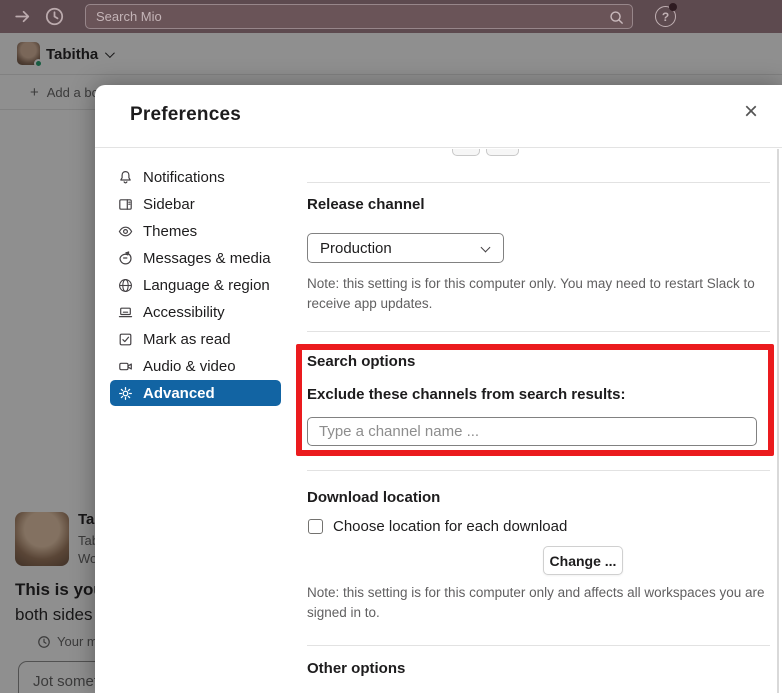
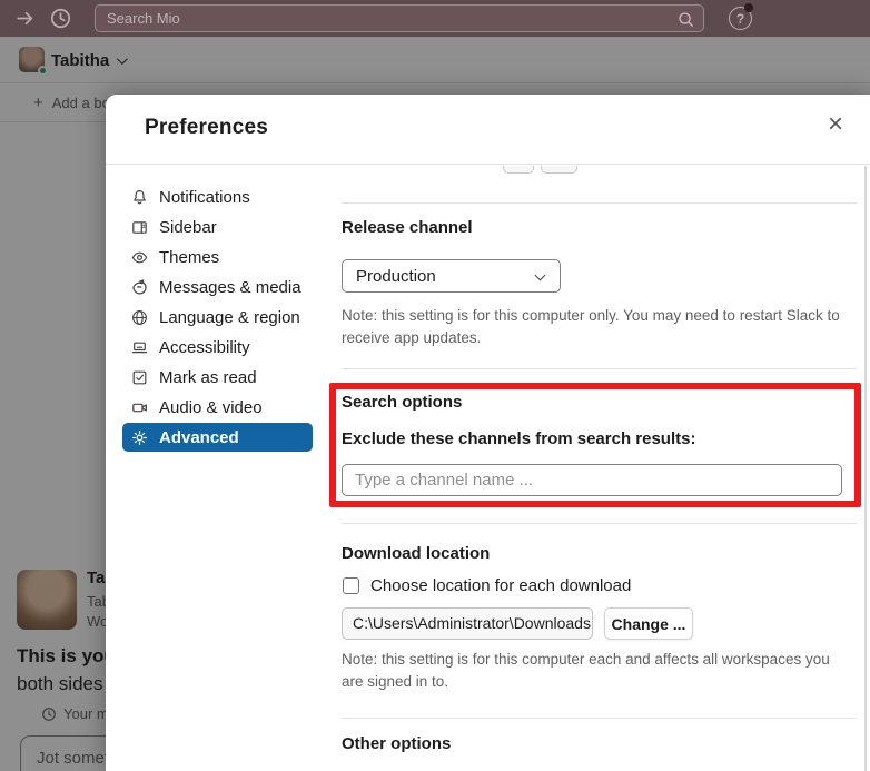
  Tabitha
  +
  Wo
  This is yo
  both sides
  Your m
  Jot some
  Search Mio
  ?
  Preferences
  ×
  Notifications
  Sidebar
  Themes
  Messages & media
  Language & region
  Accessibility
  Mark as read
  Audio & video
  Advanced
  Release channel
  Production
  Note: this setting is for this computer only. You may need to restart Slack to receive app updates.
  Search options
  Exclude these channels from search results:
  Type a channel name ...
  Download location
  Choose location for each download
+ C:\Users\Administrator\Downloads
  Change ...
- Note: this setting is for this computer only and affects all workspaces you are signed in to.
+ Note: this setting is for this computer each and affects all workspaces you are signed in to.
  Other options
